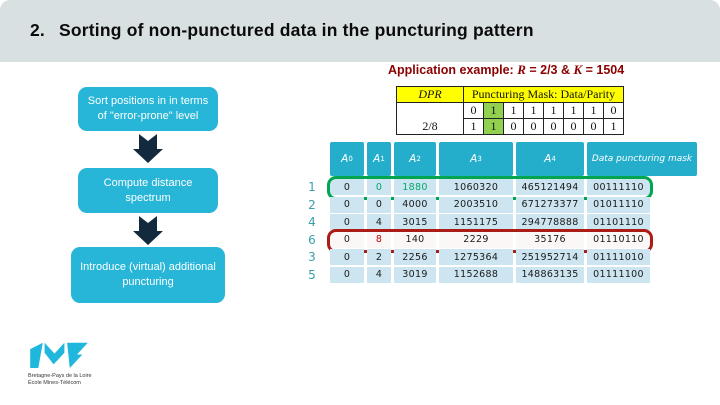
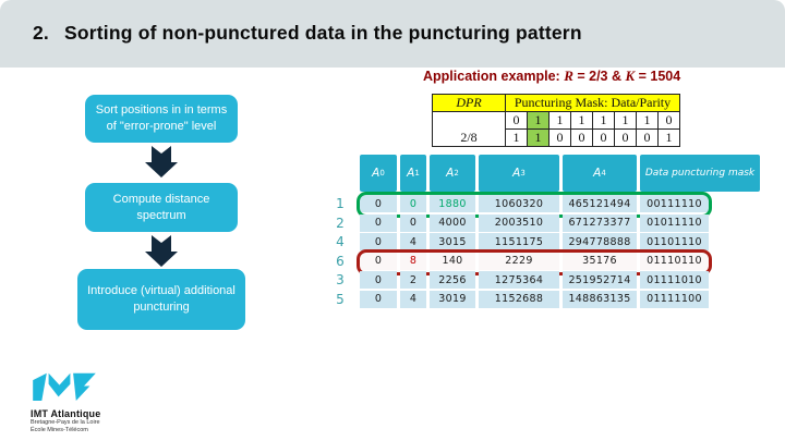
  2.
  Sorting of non-punctured data in the puncturing pattern
  Application example: R = 2/3 & K = 1504
  Sort positions in in terms of "error-prone" level
  Compute distance spectrum
  Introduce (virtual) additional puncturing
  DPR	Puncturing Mask: Data/Parity
  2/8	0	1	1	1	1	1	1	0
  1	1	0	0	0	0	0	1
  A
  0
  A
  1
  A
  2
  A
  3
  A
  4
  Data puncturing mask
  1
  0
  0
  1880
  1060320
  465121494
  00111110
  2
  0
  0
  4000
  2003510
  671273377
  01011110
  4
  0
  4
  3015
  1151175
  294778888
  01101110
  6
  0
  8
  140
  2229
  35176
  01110110
  3
  0
  2
  2256
  1275364
  251952714
  01111010
  5
  0
  4
  3019
  1152688
  148863135
  01111100
+ IMT Atlantique
